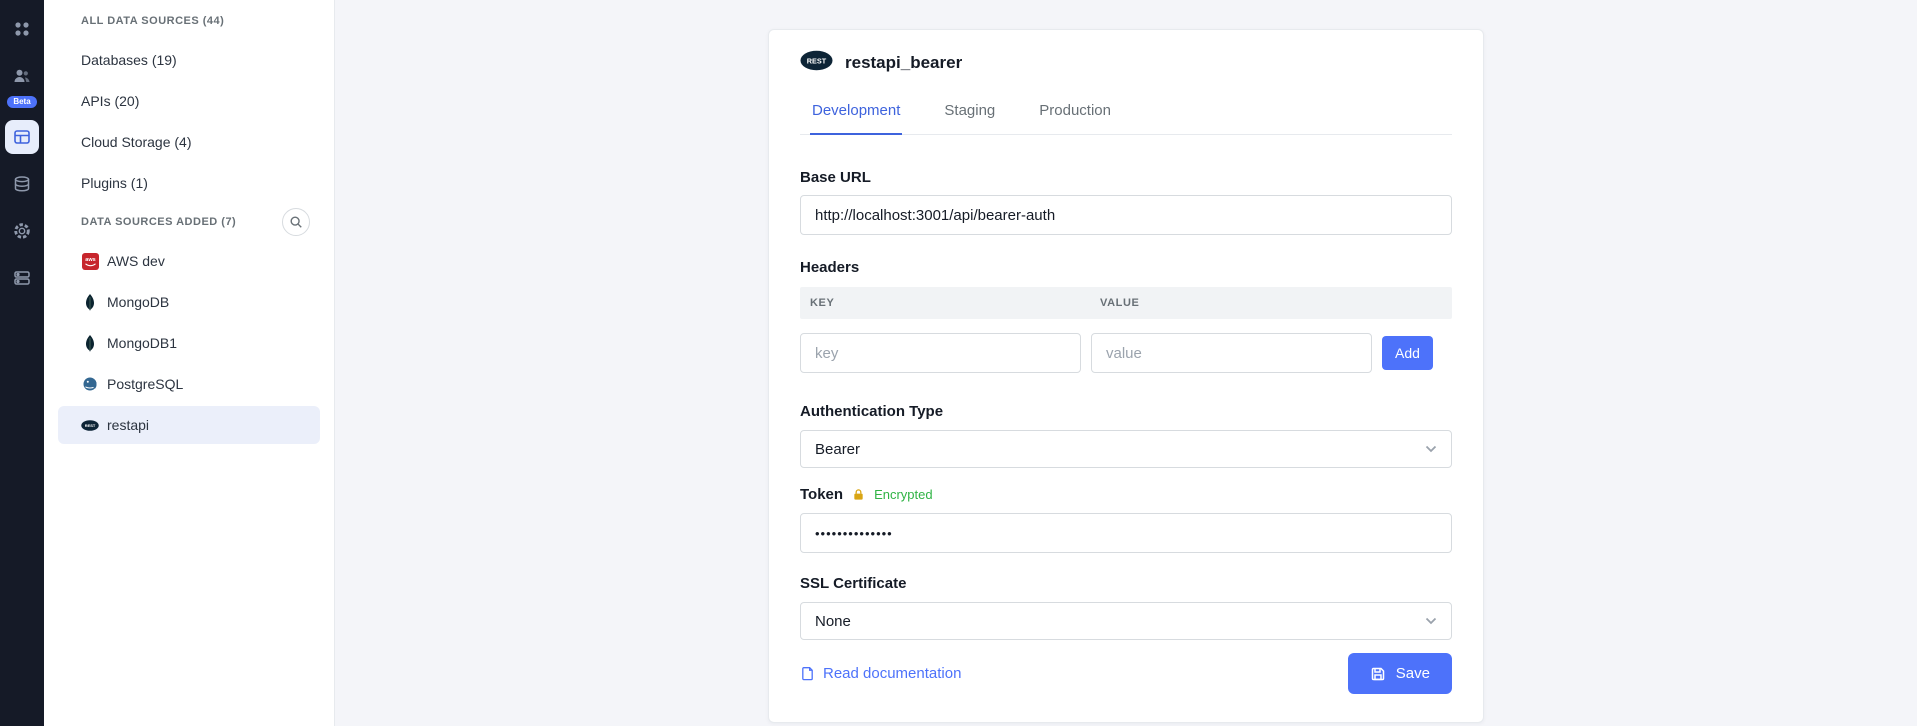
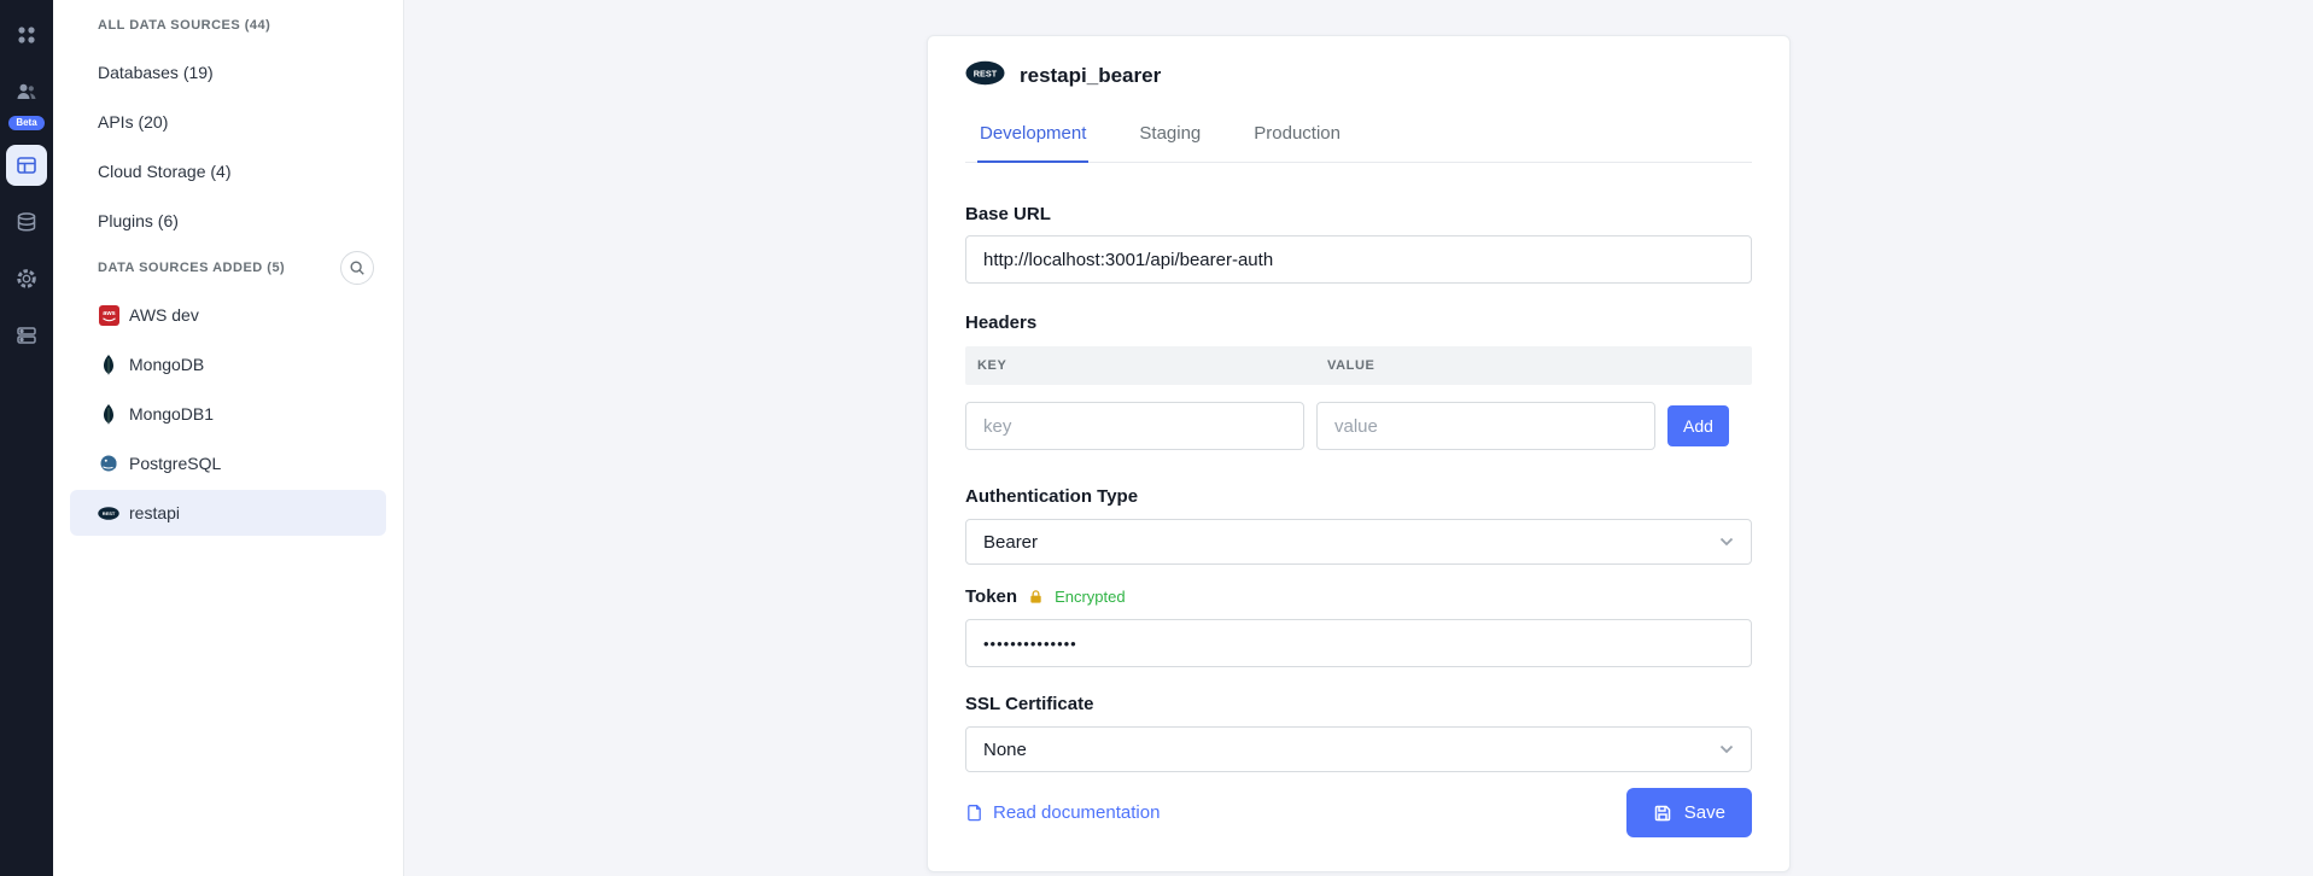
  Beta
  ALL DATA SOURCES (44)
  Databases (19)
  APIs (20)
  Cloud Storage (4)
- Plugins (1)
+ Plugins (6)
- DATA SOURCES ADDED (7)
+ DATA SOURCES ADDED (5)
  AWS dev
  MongoDB
  MongoDB1
  PostgreSQL
  restapi
  REST
  restapi_bearer
  Development
  Staging
  Production
  Base URL
  http://localhost:3001/api/bearer-auth
  Headers
  KEY
  VALUE
  key
  value
  Add
  Authentication Type
  Bearer
  Token
  Encrypted
  ••••••••••••••
  SSL Certificate
  None
  Read documentation
  Save
